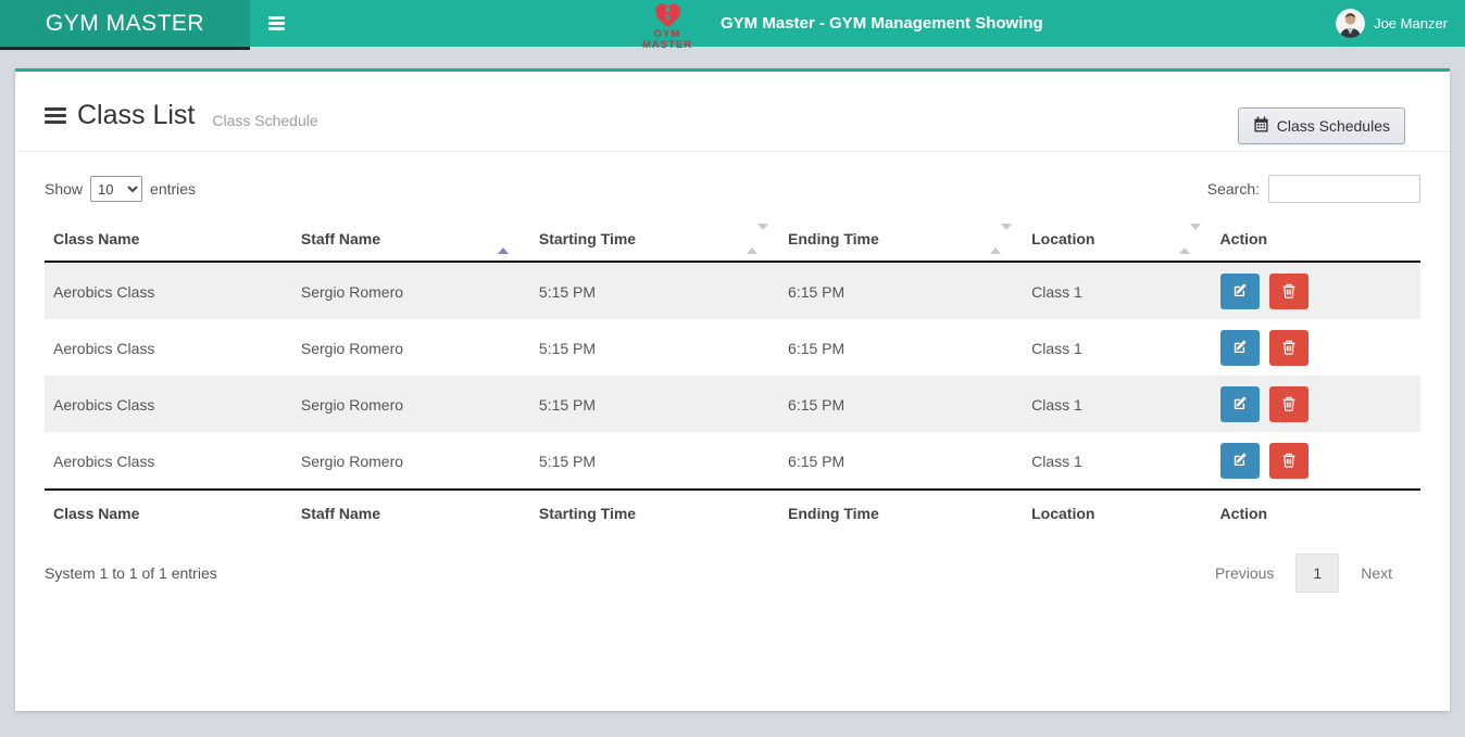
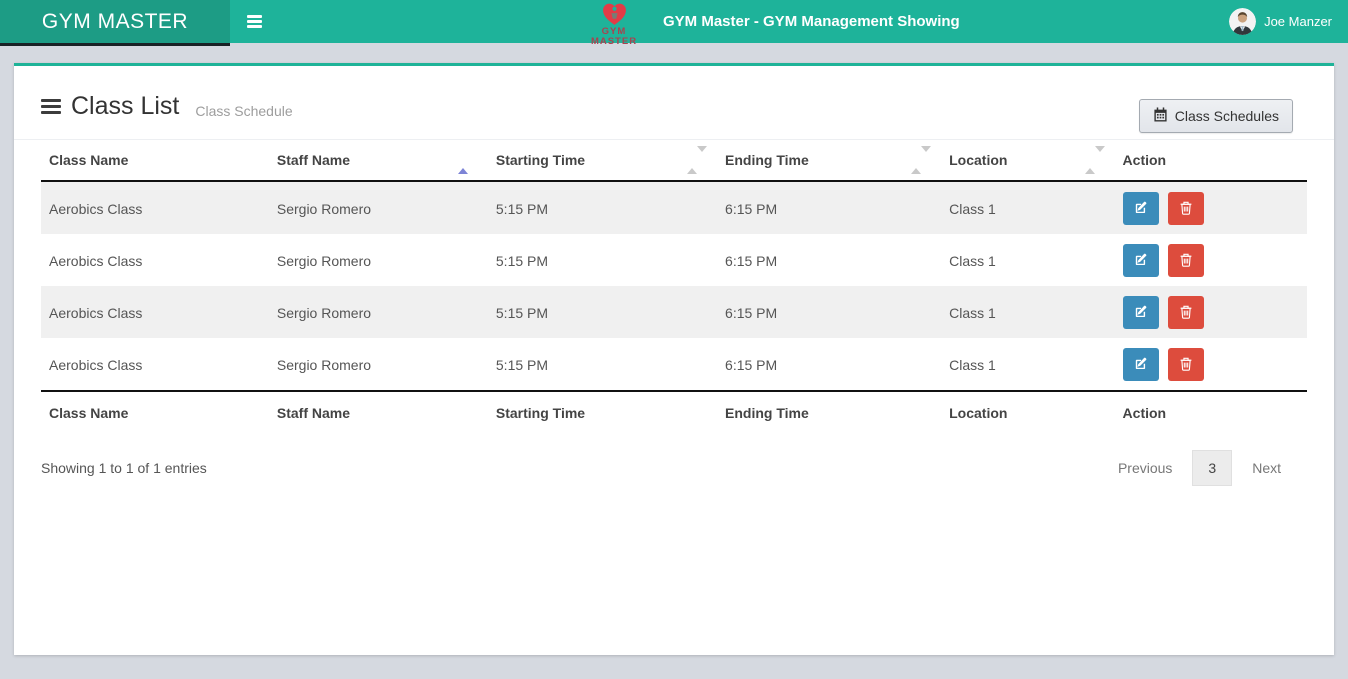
  GYM MASTER
  GYM MASTER
  GYM Master - GYM Management Showing
  Joe Manzer
  Class List
  Class Schedule
  Class Schedules
- Show
- 10
- entries
- Search:
  Class Name	Staff Name	Starting Time	Ending Time	Location	Action
  Aerobics Class	Sergio Romero	5:15 PM	6:15 PM	Class 1
  Aerobics Class	Sergio Romero	5:15 PM	6:15 PM	Class 1
  Aerobics Class	Sergio Romero	5:15 PM	6:15 PM	Class 1
  Aerobics Class	Sergio Romero	5:15 PM	6:15 PM	Class 1
  Class Name	Staff Name	Starting Time	Ending Time	Location	Action
- System 1 to 1 of 1 entries
+ Showing 1 to 1 of 1 entries
  Previous
- 1
+ 3
  Next
